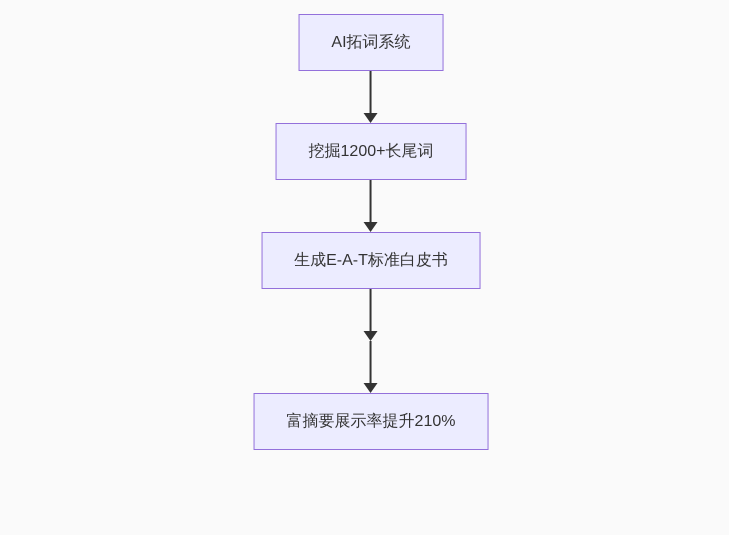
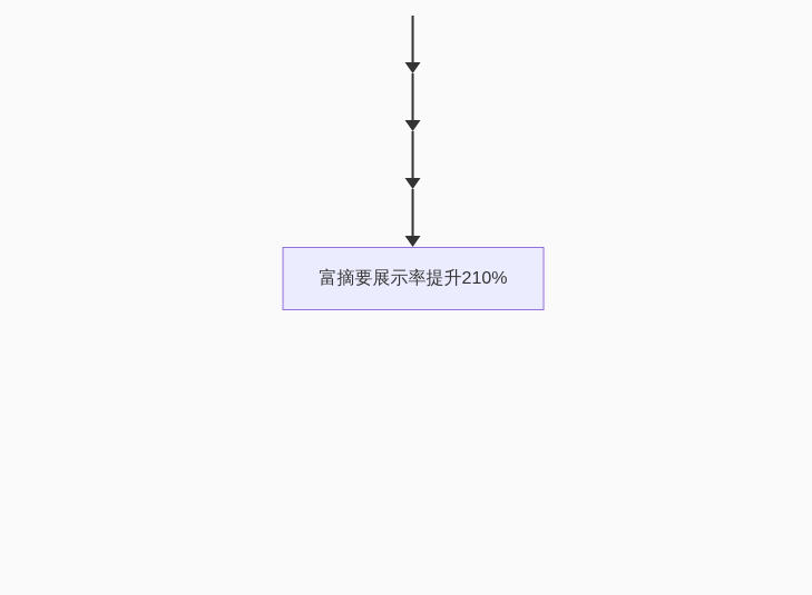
- AI拓词系统
- 挖掘1200+长尾词
- 生成E-A-T标准白皮书
  富摘要展示率提升210%
